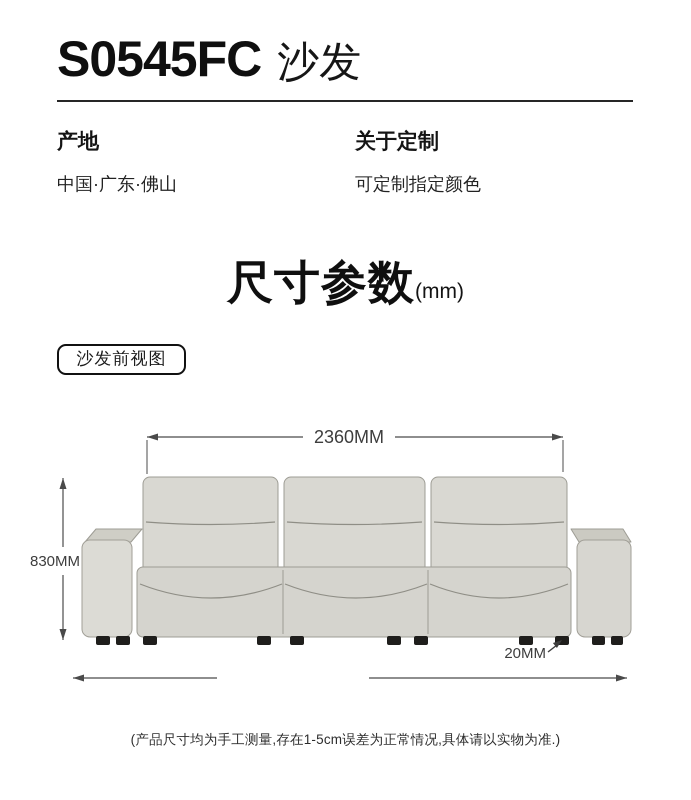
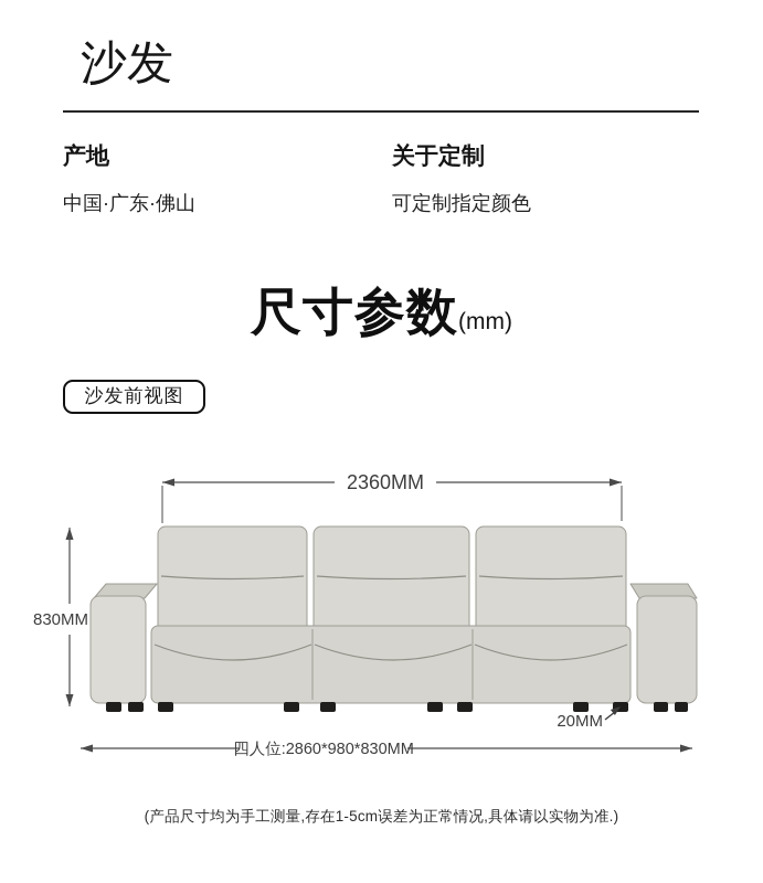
- S0545FC
  沙发
  产地
  中国·广东·佛山
  关于定制
  可定制指定颜色
  尺寸参数(mm)
  沙发前视图
  2360MM
  830MM
  20MM
+ 四人位:2860*980*830MM
  (产品尺寸均为手工测量,存在1-5cm误差为正常情况,具体请以实物为准.)
